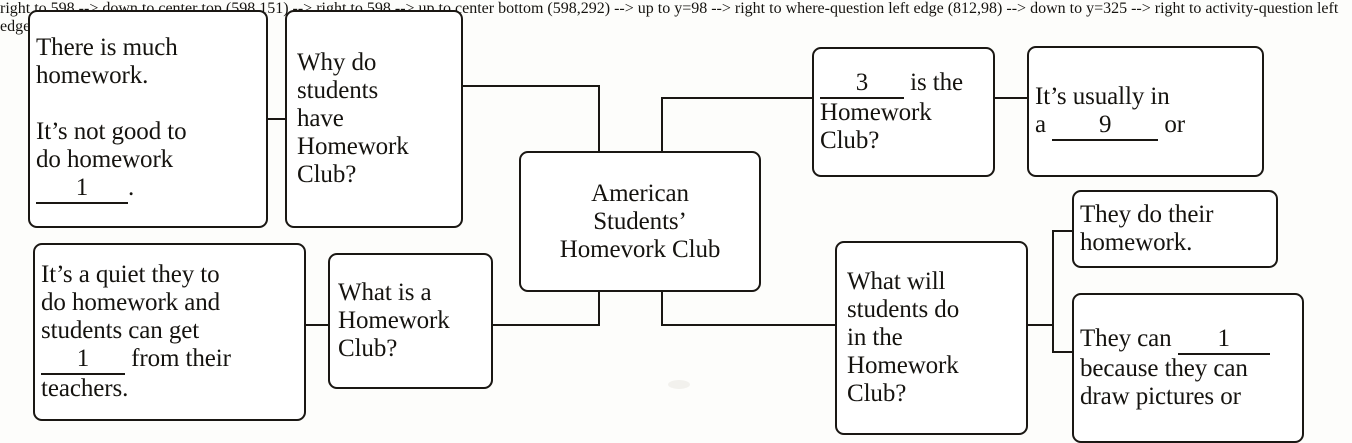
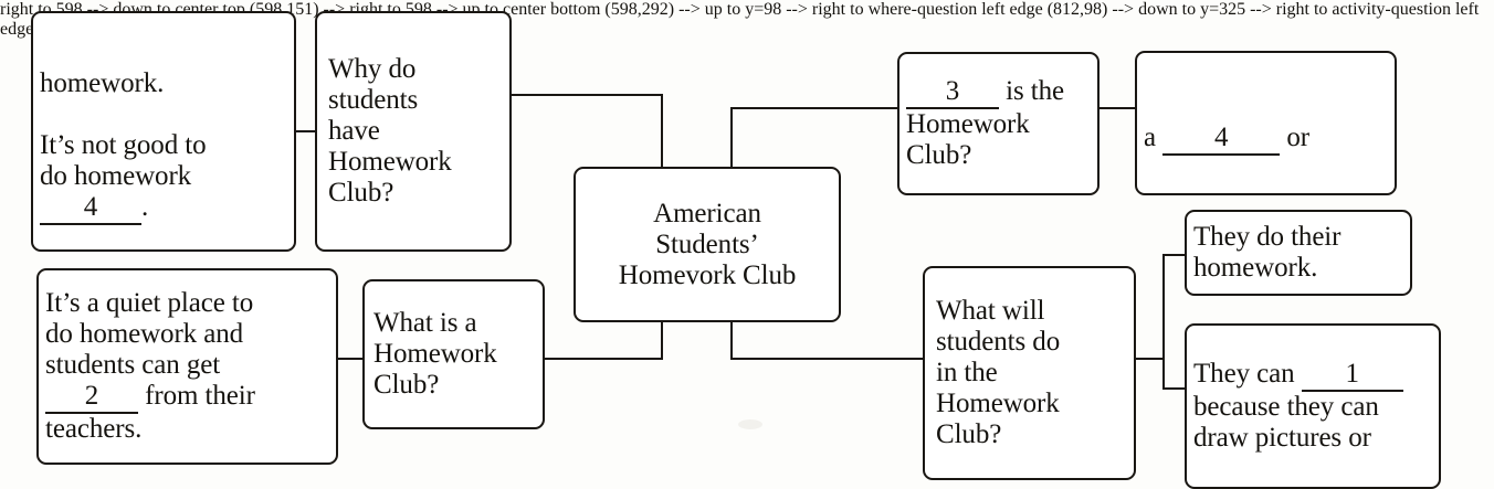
  right to 598 --> down to center top (598,151) --> right to 598 --> up to center bottom (598,292) --> up to y=98 --> right to where-question left edge (812,98) --> down to y=325 --> right to activity-question left edge (835,325) -->
- There is much
  homework.
  It’s not good to
  do homework
- 1 .
+ 4 .
  Why do
  students
  have
  Homework
  Club?
  American
  Students’
  Homevork Club
- It’s a quiet they to
+ It’s a quiet place to
  do homework and
  students can get
- 1 from their
+ 2 from their
  teachers.
  What is a
  Homework
  Club?
  3 is the
  Homework
  Club?
- It’s usually in
- a 9 or
+ a 4 or
  What will
  students do
  in the
  Homework
  Club?
  They do their
  homework.
  They can 1
  because they can
  draw pictures or
